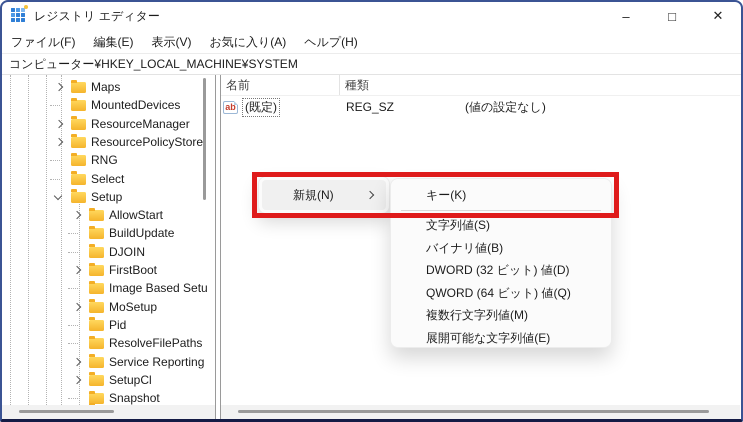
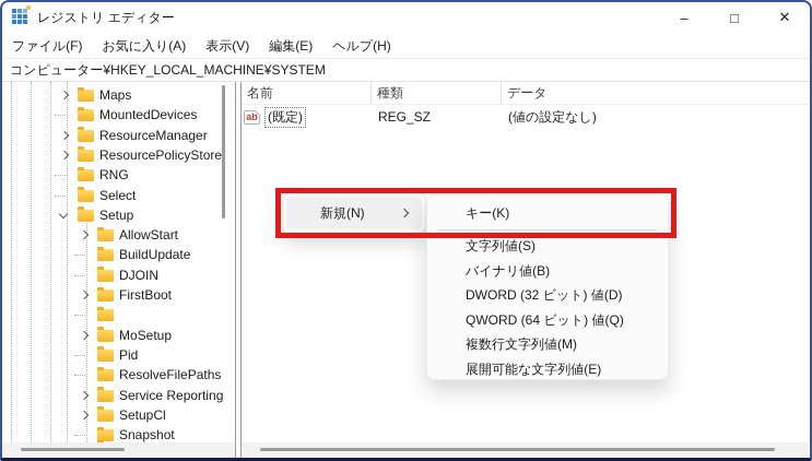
  レジストリ エディター
  –
  □
  ✕
  ファイル(F)
- 編集(E)
+ お気に入り(A)
  表示(V)
- お気に入り(A)
+ 編集(E)
  ヘルプ(H)
  コンピューター¥HKEY_LOCAL_MACHINE¥SYSTEM
  Maps
  MountedDevices
  ResourceManager
  ResourcePolicyStore
  RNG
  Select
  Setup
  AllowStart
  BuildUpdate
  DJOIN
  FirstBoot
- Image Based Setu
  MoSetup
  Pid
  ResolveFilePaths
  Service Reporting
  SetupCl
  Snapshot
  名前
  種類
+ データ
  ab
  (既定)
  REG_SZ
  (値の設定なし)
  新規(N)
  キー(K)
  文字列値(S)
  バイナリ値(B)
  DWORD (32 ビット) 値(D)
  QWORD (64 ビット) 値(Q)
  複数行文字列値(M)
  展開可能な文字列値(E)
